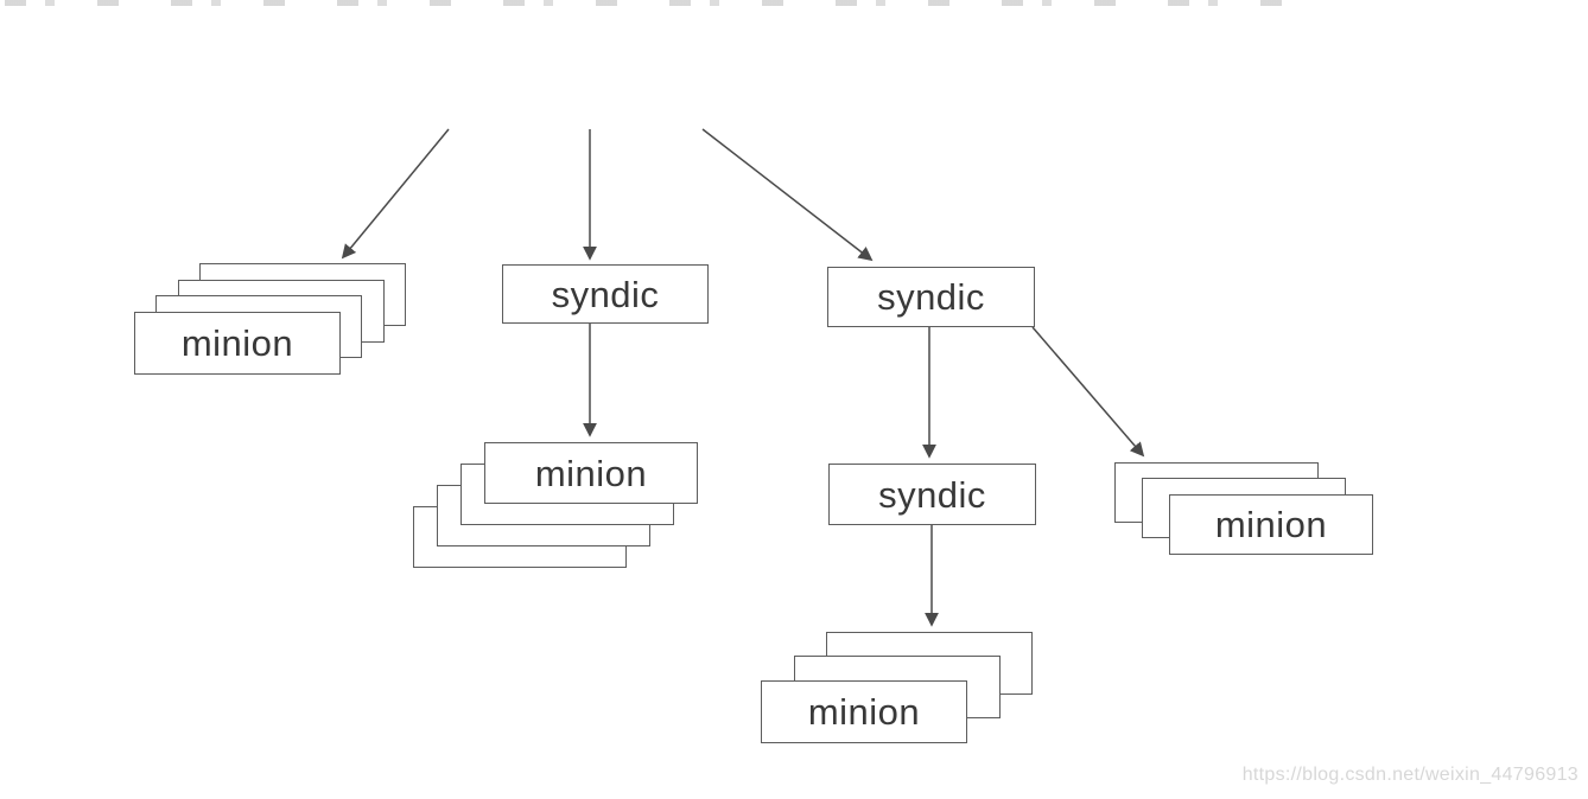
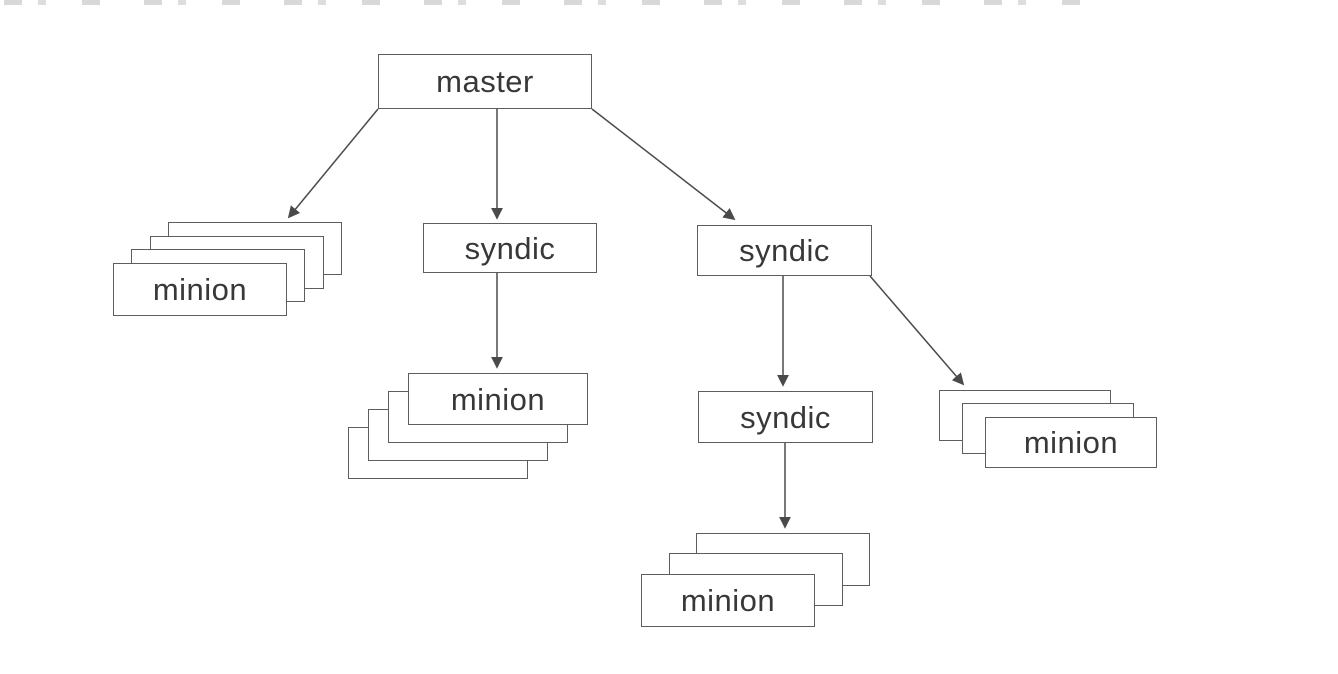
+ master
  syndic
  syndic
  syndic
  minion
  minion
  minion
  minion
- https://blog.csdn.net/weixin_44796913
